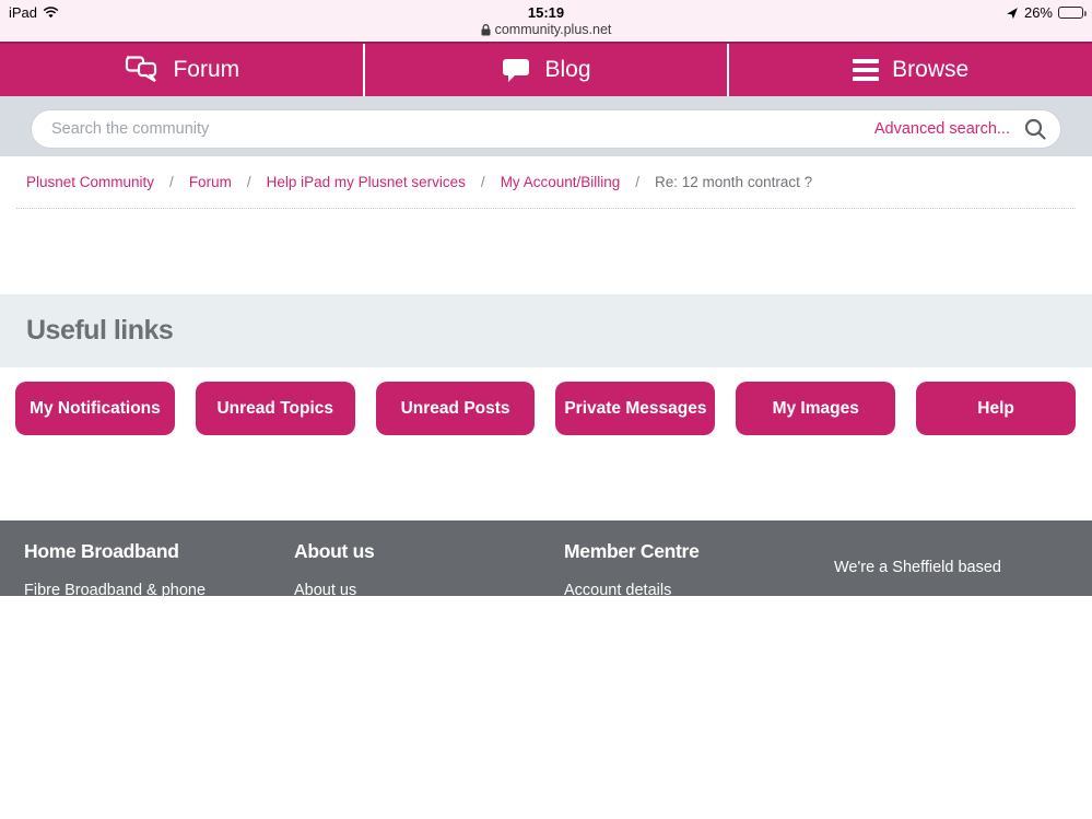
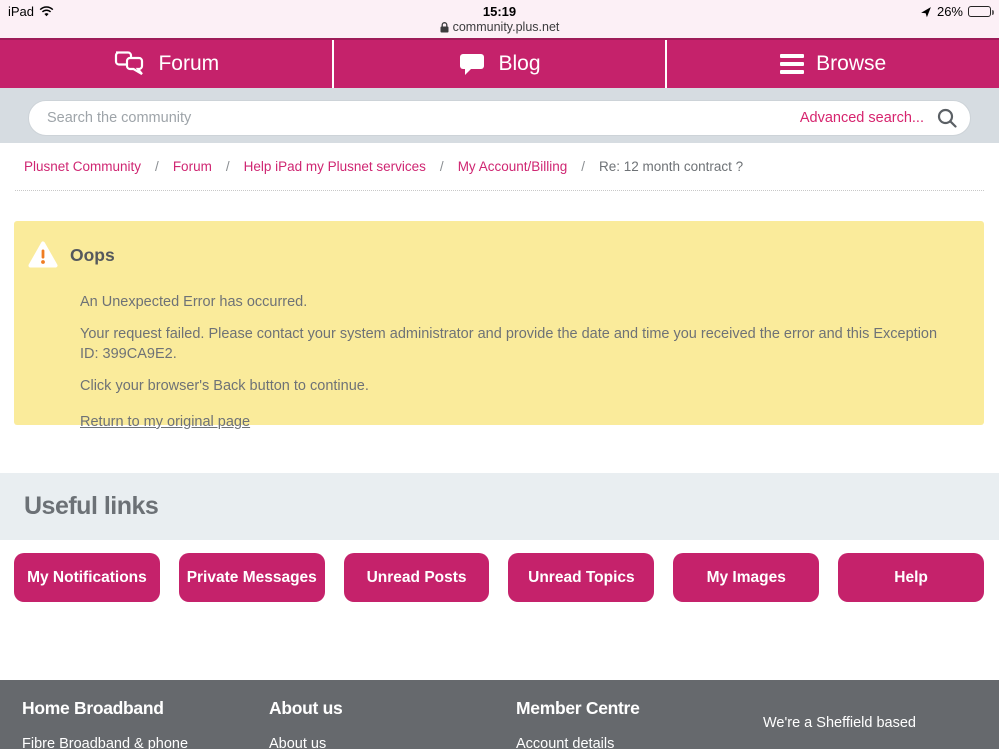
  iPad
  15:19
  community.plus.net
  26%
  Forum
  Blog
  Browse
  Search the community
  Advanced search...
  Plusnet Community
  /
  Forum
  /
  Help iPad my Plusnet services
  /
  My Account/Billing
  /
  Re: 12 month contract ?
+ Oops
+ An Unexpected Error has occurred.
+ Your request failed. Please contact your system administrator and provide the date and time you received the error and this Exception ID: 399CA9E2.
+ Click your browser's Back button to continue.
+ Return to my original page
  Useful links
  My Notifications
- Unread Topics
+ Private Messages
  Unread Posts
- Private Messages
+ Unread Topics
  My Images
  Help
  Home Broadband
  Fibre Broadband & phone
  About us
  About us
  Member Centre
  Account details
  We're a Sheffield based
